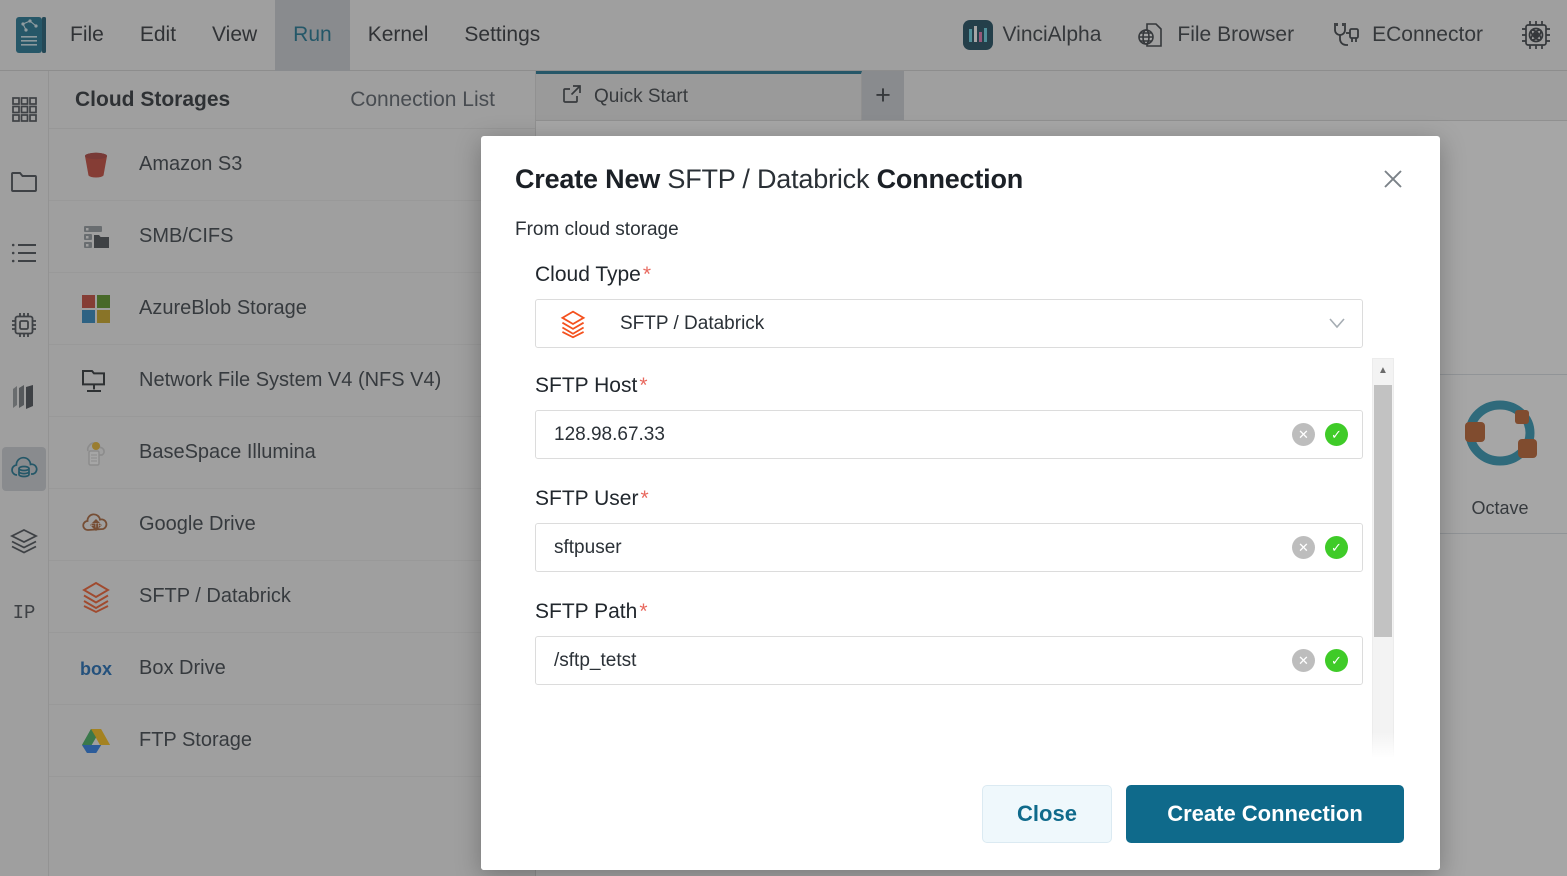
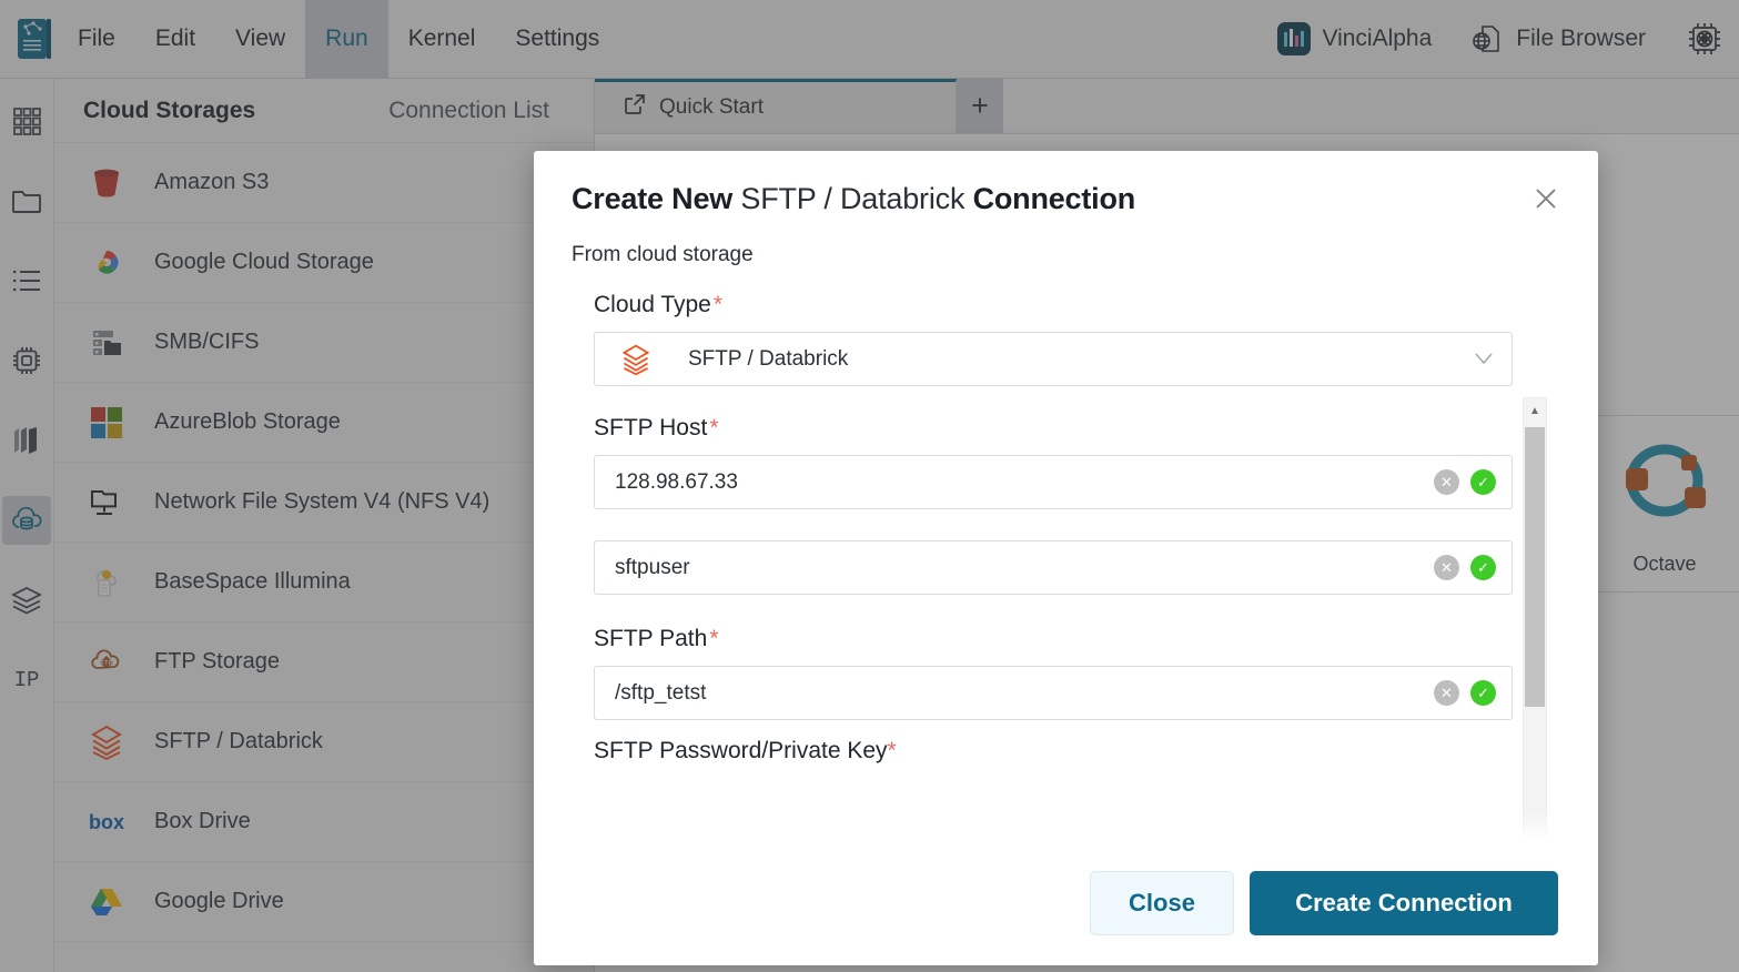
  File
  Edit
  View
  Run
  Kernel
  Settings
  VinciAlpha
  File Browser
- EConnector
  IP
  Cloud Storages
  Connection List
  Amazon S3
+ Google Cloud Storage
  SMB/CIFS
  AzureBlob Storage
  Network File System V4 (NFS V4)
  BaseSpace Illumina
- Google Drive
+ FTP Storage
  SFTP / Databrick
  box
  Box Drive
- FTP Storage
+ Google Drive
  Quick Start
  +
  Octave
  Create New SFTP / Databrick Connection
  From cloud storage
  Cloud Type*
  SFTP / Databrick
  SFTP Host*
  128.98.67.33
  ✕
  ✓
- SFTP User*
  sftpuser
  ✕
  ✓
  SFTP Path*
  /sftp_tetst
  ✕
  ✓
+ SFTP Password/Private Key*
  ▲
  Close
  Create Connection
